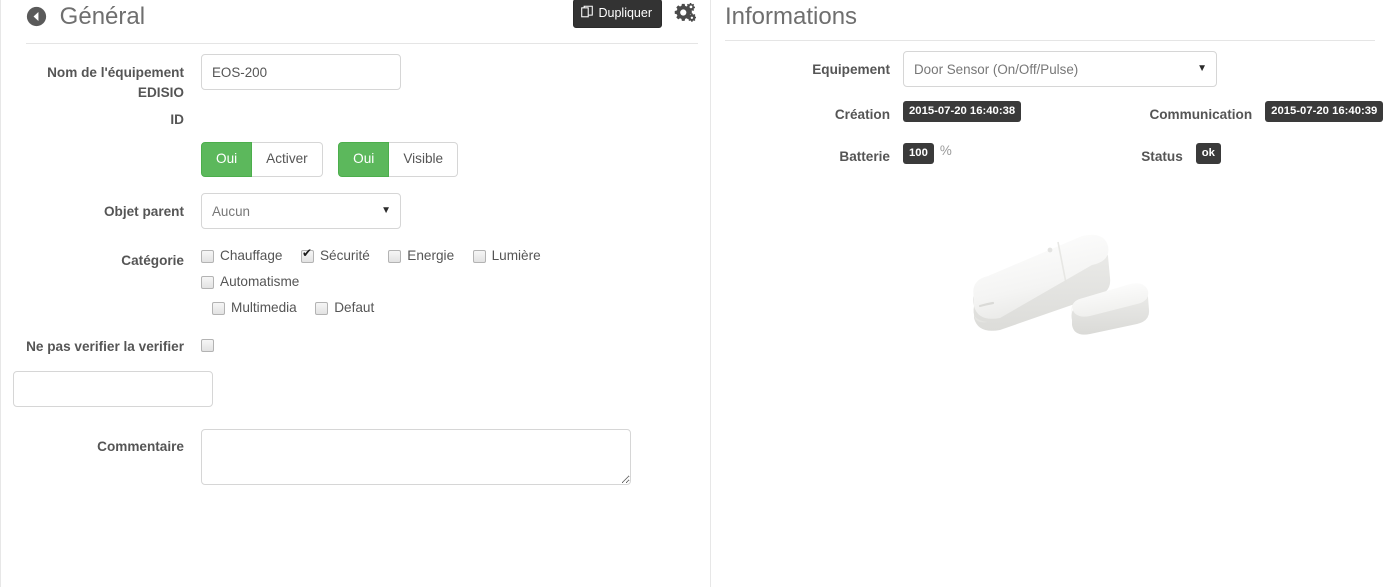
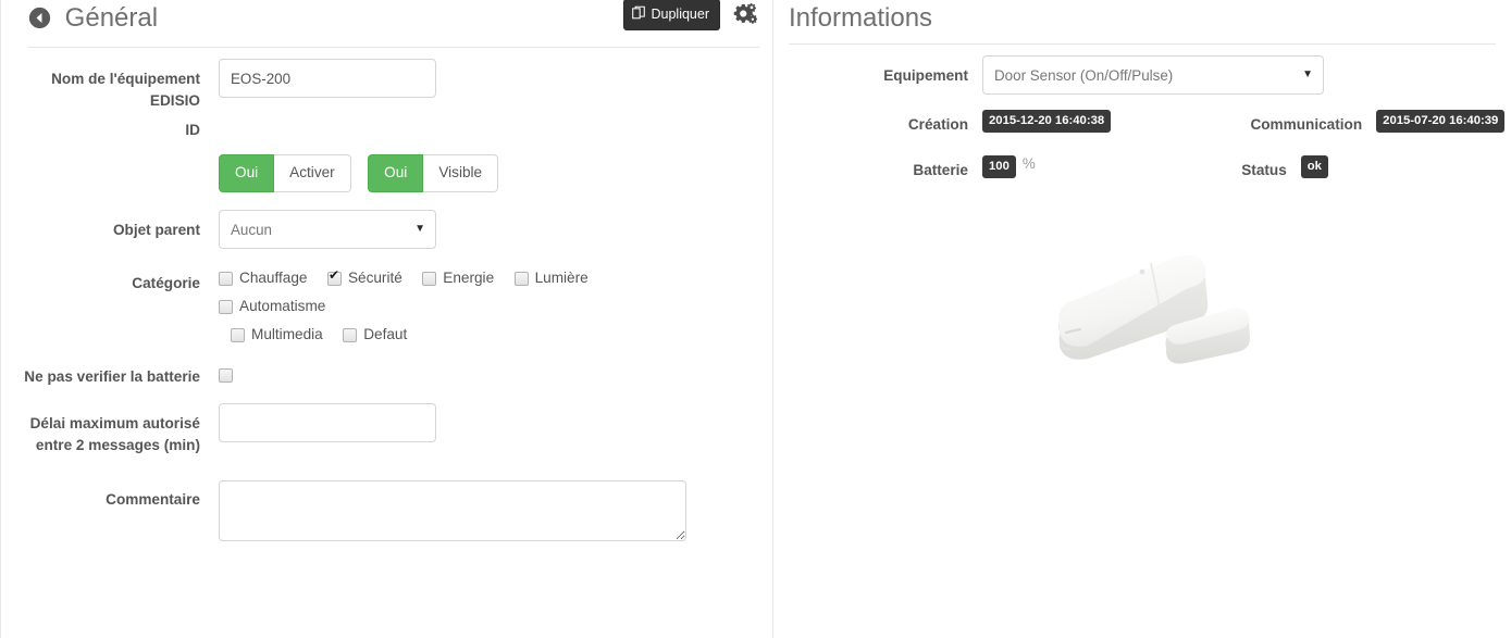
  Général
  Dupliquer
  Nom de l'équipement EDISIO
  EOS-200
  ID
  Oui
  Activer
  Oui
  Visible
  Objet parent
  Aucun
  ▼
  Catégorie
  Chauffage
  Sécurité
  Energie
  Lumière
  Automatisme
  Multimedia
  Defaut
- Ne pas verifier la verifier
+ Ne pas verifier la batterie
+ Délai maximum autorisé entre 2 messages (min)
  Commentaire
  Informations
  Equipement
  Door Sensor (On/Off/Pulse)
  ▼
  Création
- 2015-07-20 16:40:38
+ 2015-12-20 16:40:38
  Communication
  2015-07-20 16:40:39
  Batterie
  100
  %
  Status
  ok
